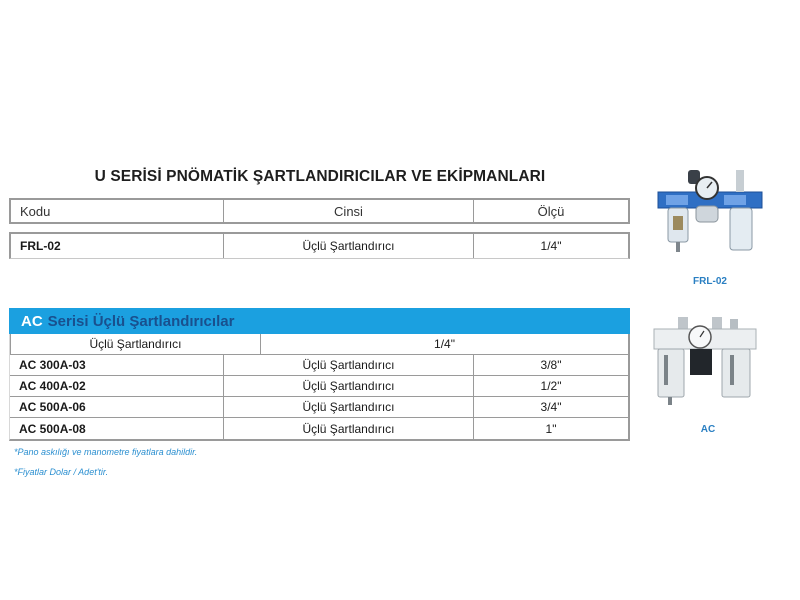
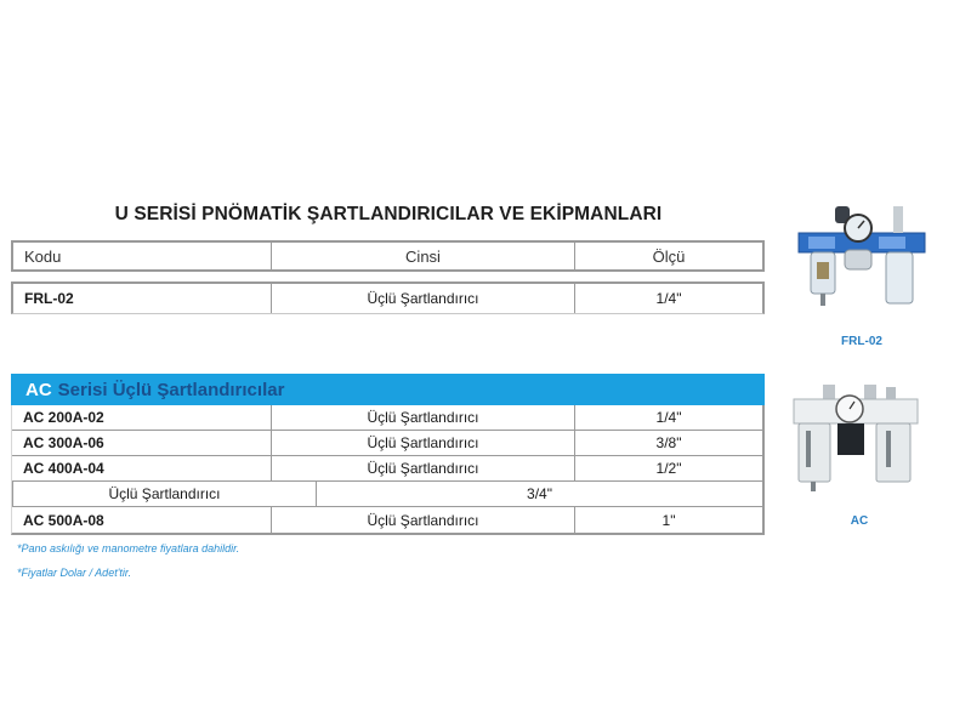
  U SERİSİ PNÖMATİK ŞARTLANDIRICILAR VE EKİPMANLARI
  Kodu
  Cinsi
  Ölçü
  FRL-02
  Üçlü Şartlandırıcı
  1/4"
  AC
  Serisi Üçlü Şartlandırıcılar
+ AC 200A-02
  Üçlü Şartlandırıcı
  1/4"
- AC 300A-03
+ AC 300A-06
  Üçlü Şartlandırıcı
  3/8"
- AC 400A-02
+ AC 400A-04
  Üçlü Şartlandırıcı
  1/2"
- AC 500A-06
  Üçlü Şartlandırıcı
  3/4"
  AC 500A-08
  Üçlü Şartlandırıcı
  1"
  *Pano askılığı ve manometre fiyatlara dahildir.
  *Fiyatlar Dolar / Adet'tir.
  FRL-02
  AC
